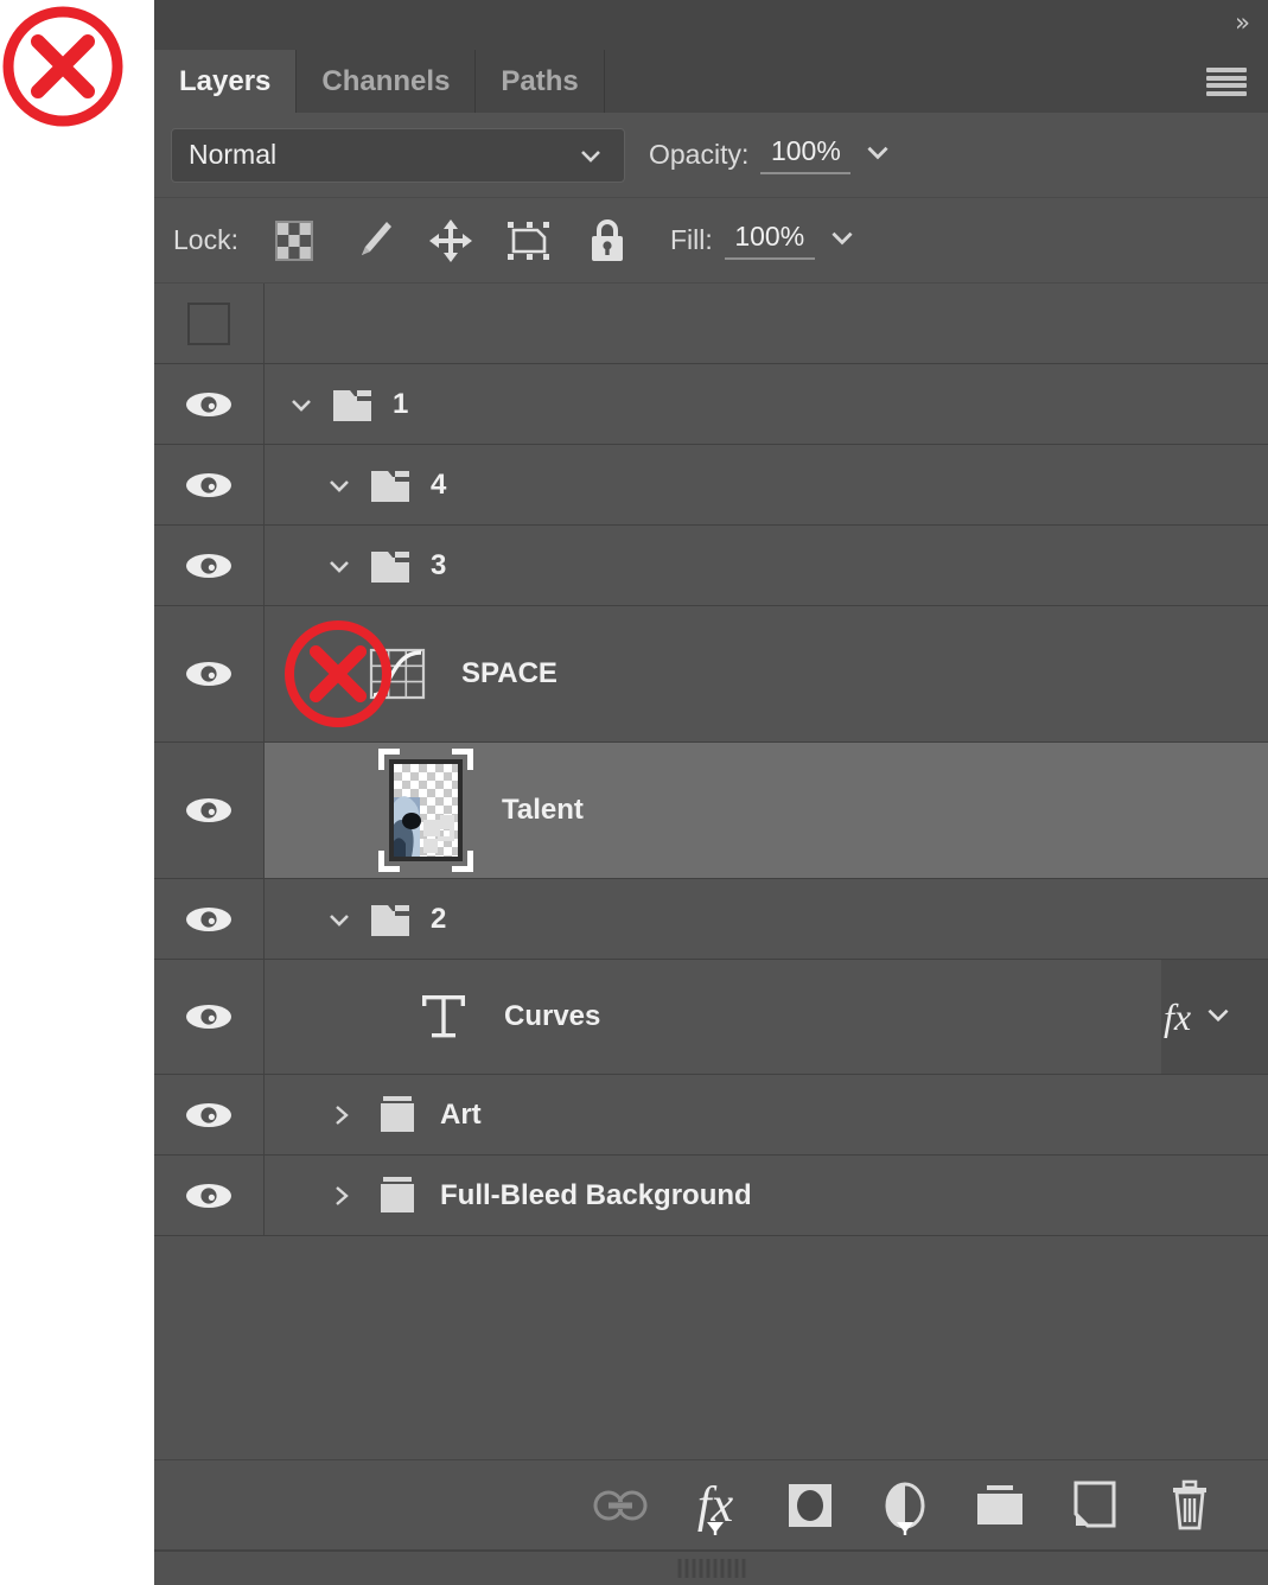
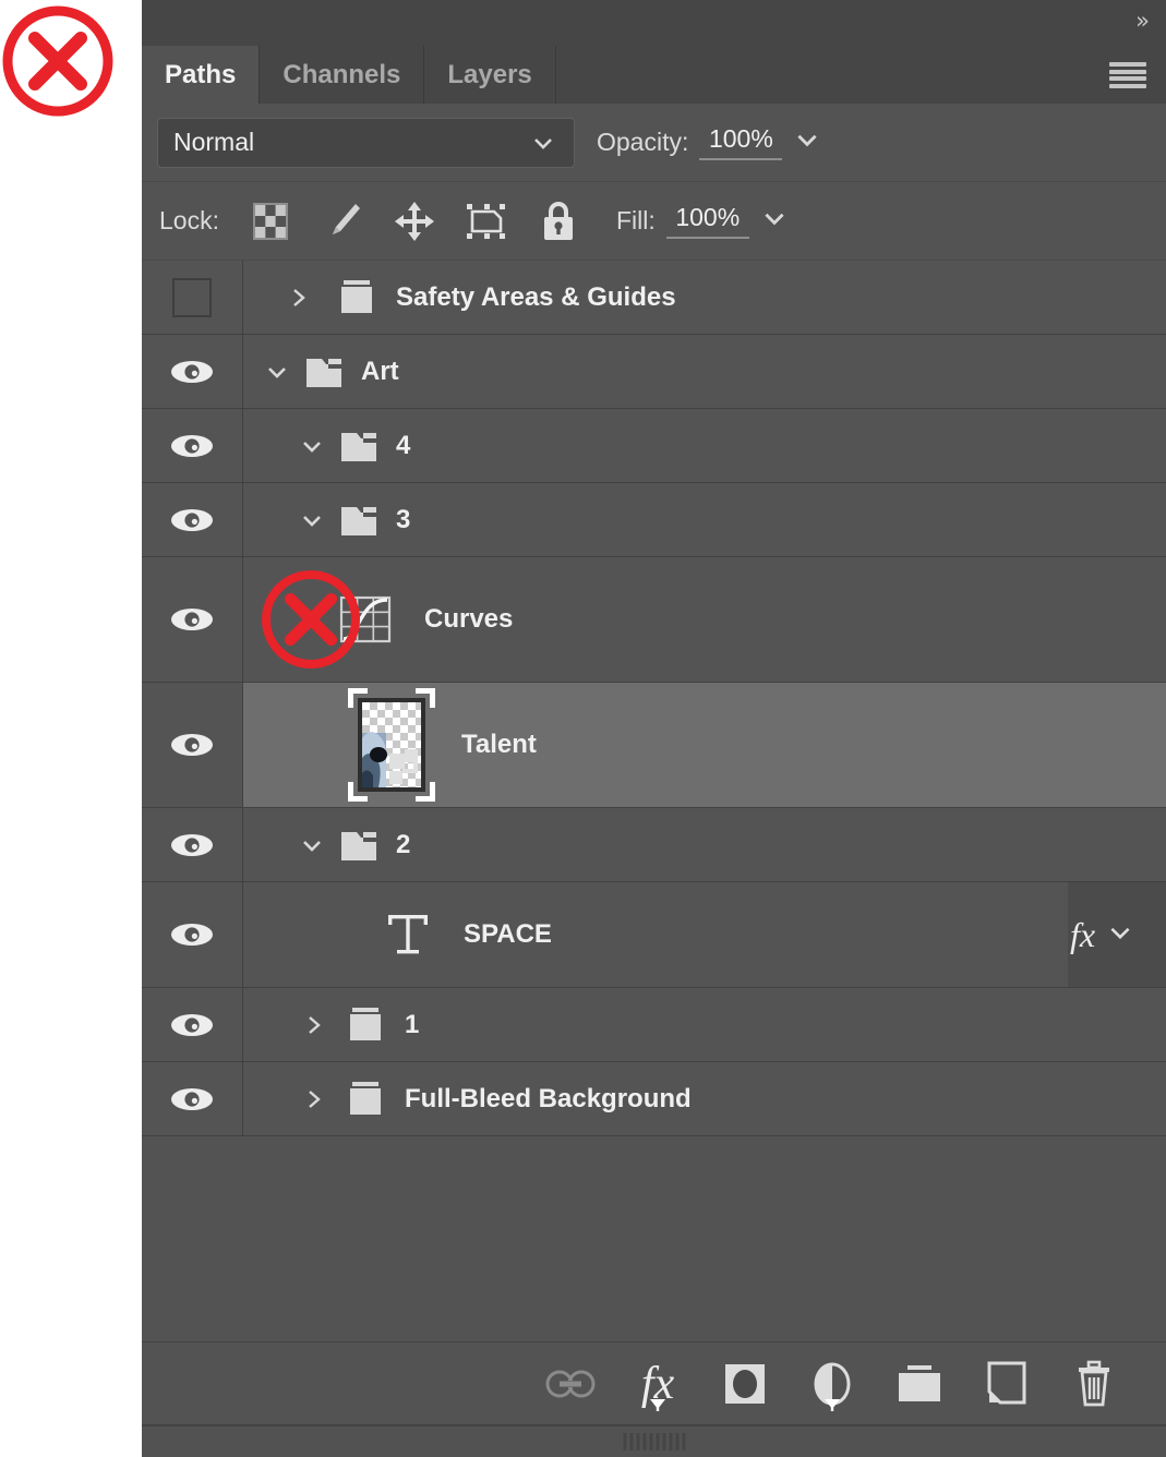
  »
- Layers
+ Paths
  Channels
- Paths
+ Layers
  Normal
  Opacity:
  100%
  Lock:
  Fill:
  100%
+ Safety Areas & Guides
- 1
+ Art
  4
  3
- SPACE
+ Curves
  Talent
  2
- Curves
+ SPACE
  fx
- Art
+ 1
  Full-Bleed Background
  fx
